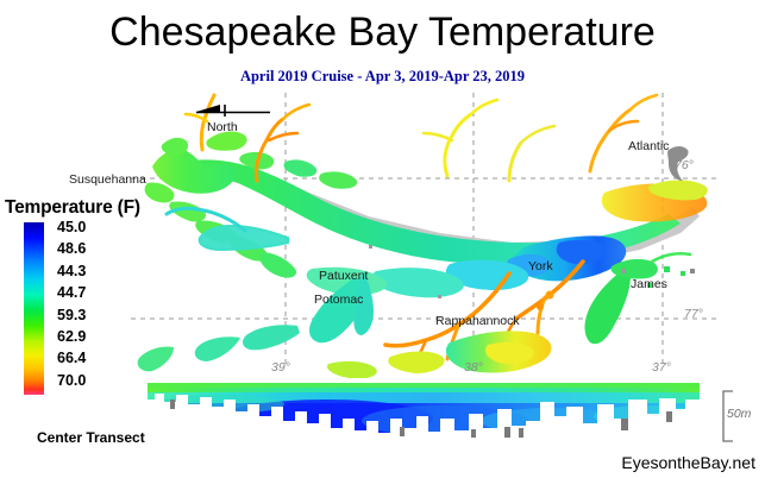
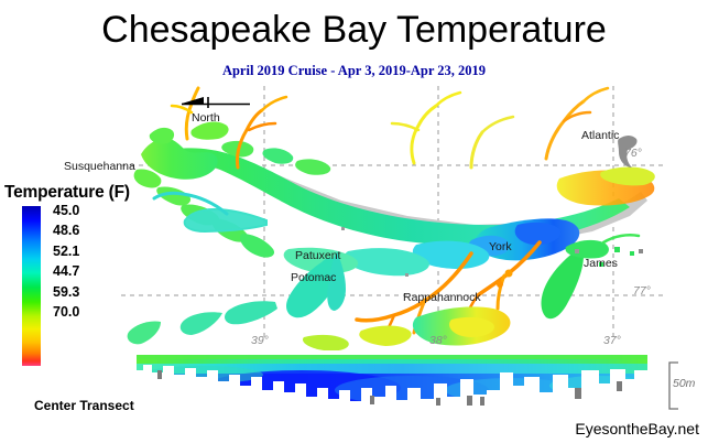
  Chesapeake Bay Temperature
  April 2019 Cruise - Apr 3, 2019-Apr 23, 2019
  Temperature (F)
  45.0
  48.6
- 44.3
+ 52.1
  44.7
  59.3
- 62.9
- 66.4
  70.0
  Center Transect
  Susquehanna
  Atlantic
  Patuxent
  Potomac
  Rappahannock
  York
  James
  North
  76°
  77°
  39°
  38°
  37°
  50m
  EyesontheBay.net
